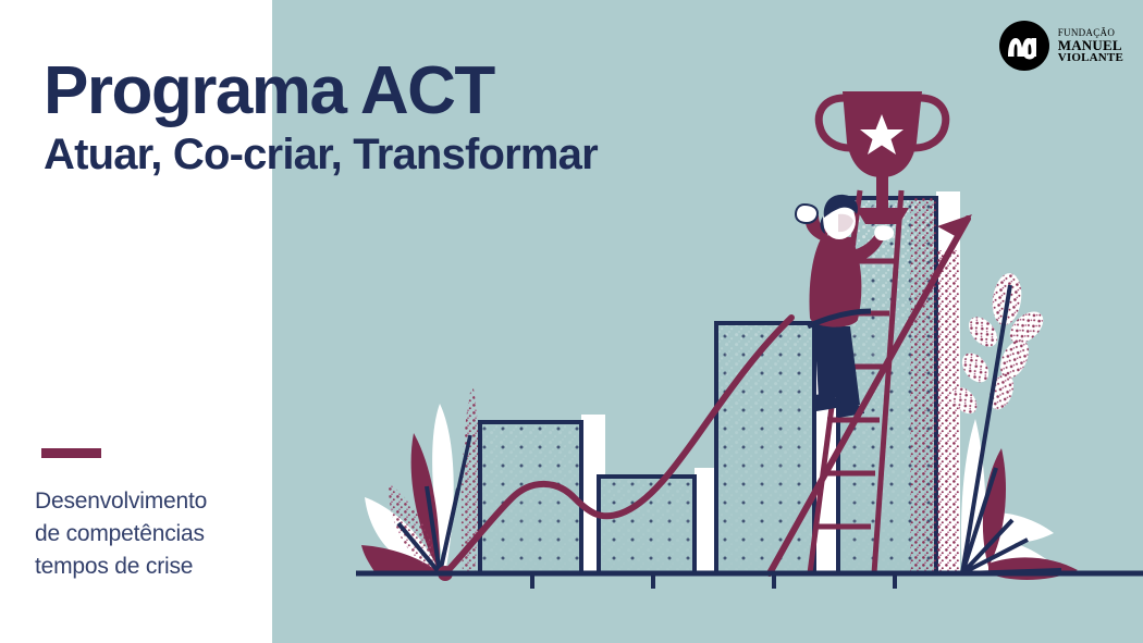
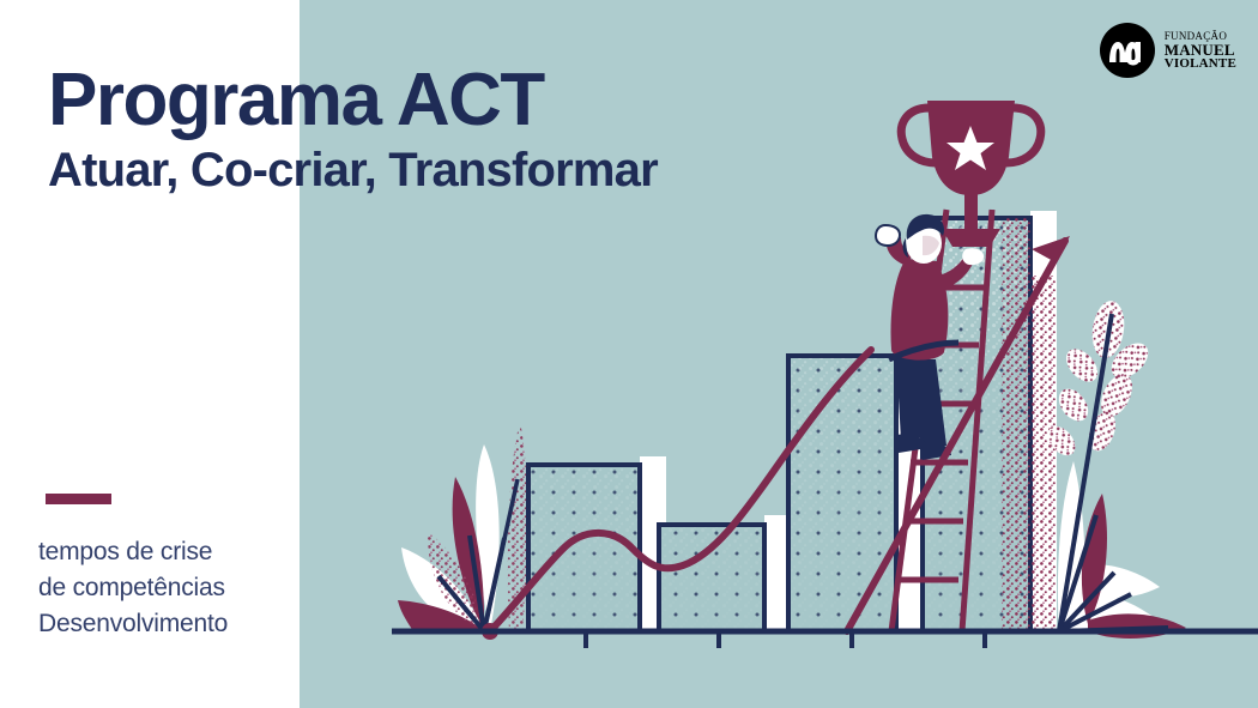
  Programa ACT
  Atuar, Co-criar, Transformar
- Desenvolvimento
+ tempos de crise
  de competências
- tempos de crise
+ Desenvolvimento
  FUNDAÇÃO
  MANUEL
  VIOLANTE
